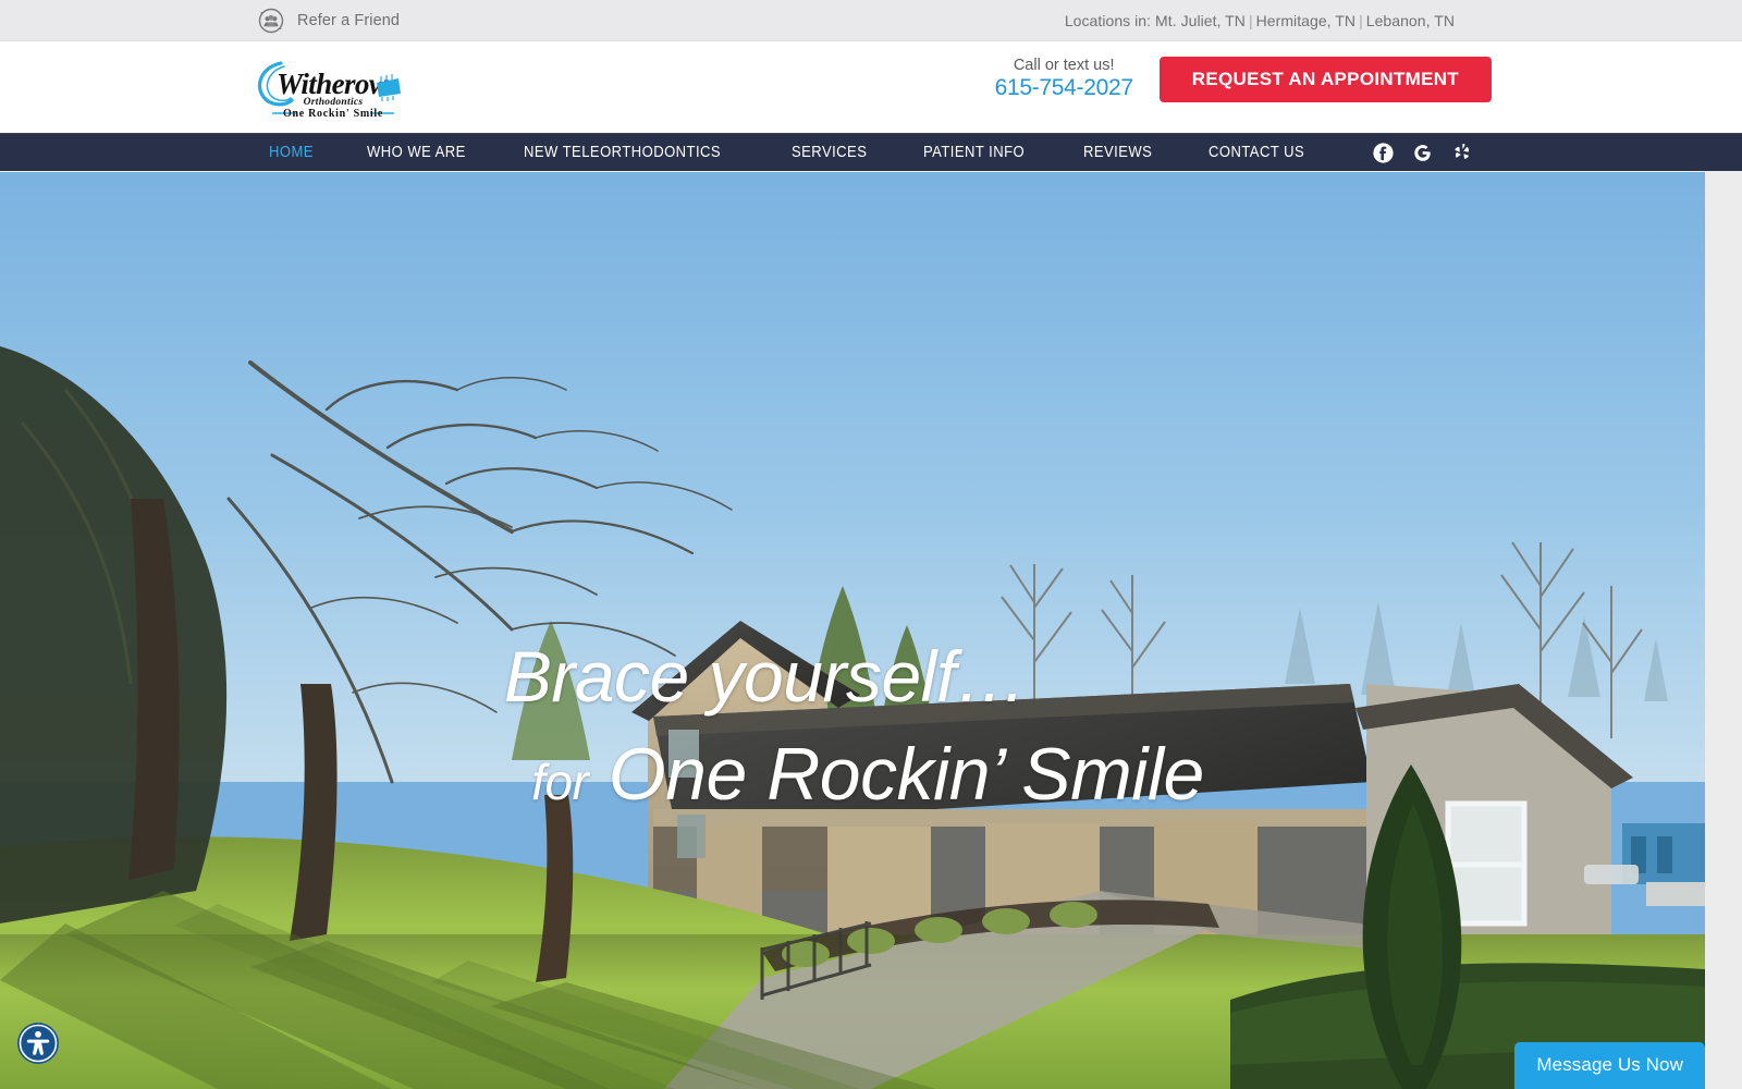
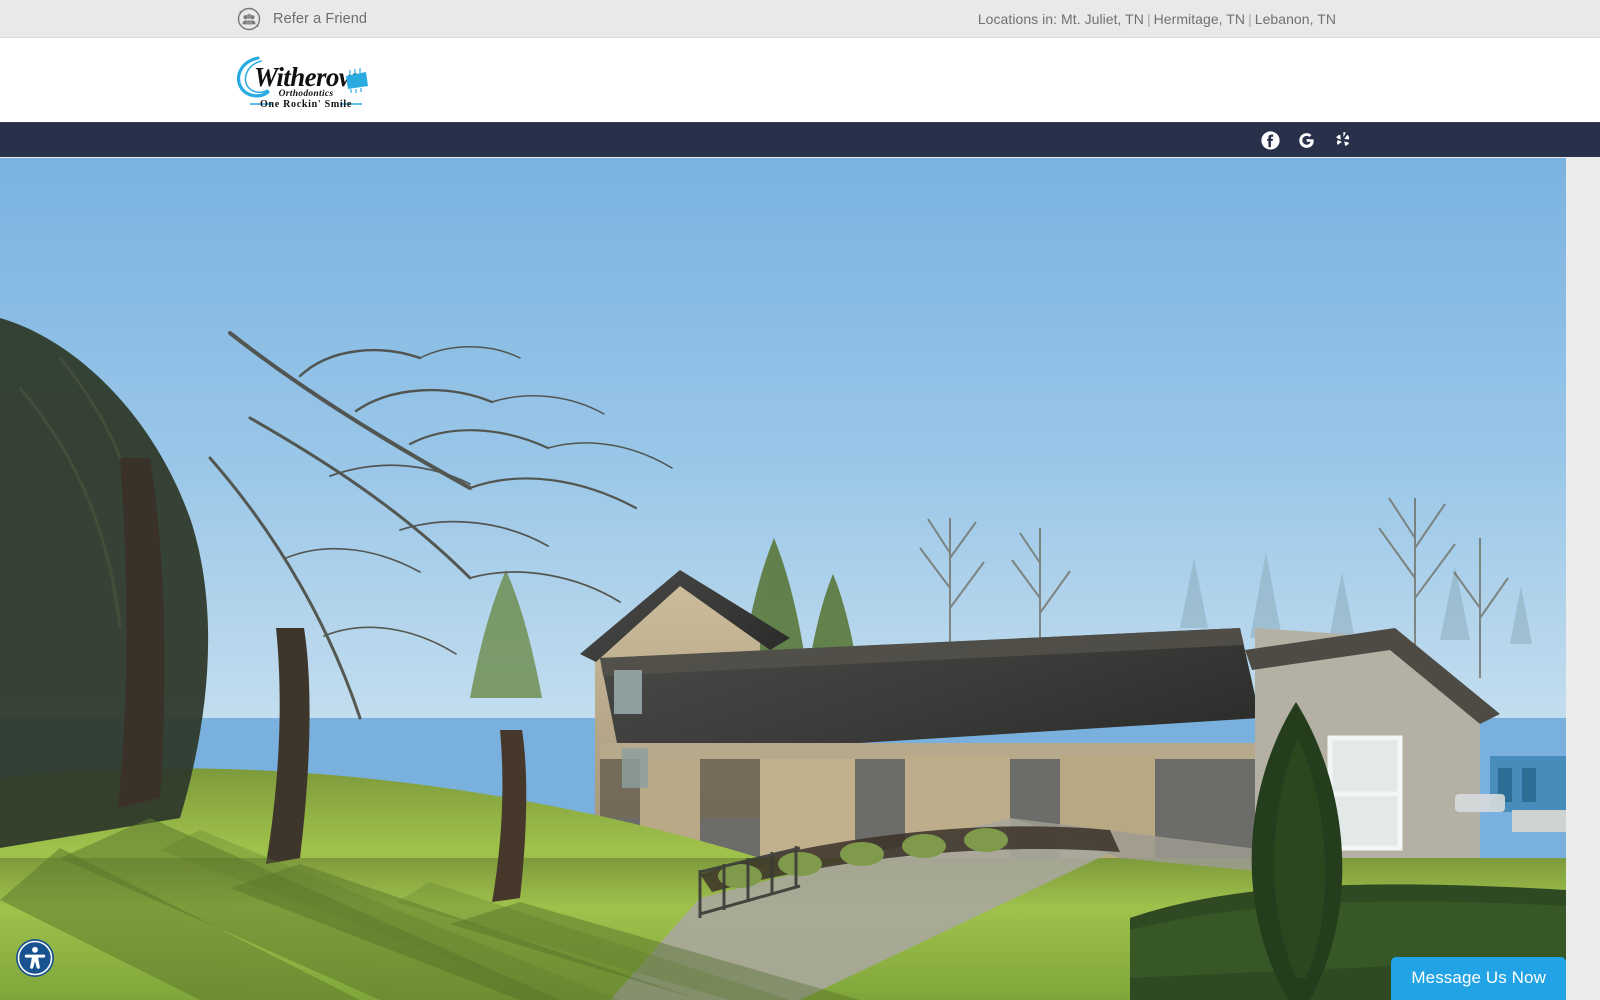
  Refer a Friend
  Locations in: Mt. Juliet, TN | Hermitage, TN | Lebanon, TN
  Withero
  Orthodontics
  One Rockin' Smile
- Call or text us!
- 615-754-2027
- REQUEST AN APPOINTMENT
- HOME
- WHO WE ARE
- NEW TELEORTHODONTICS
- SERVICES
- PATIENT INFO
- REVIEWS
- CONTACT US
- Brace yourself…
- for One Rockin’ Smile
  Message Us Now
